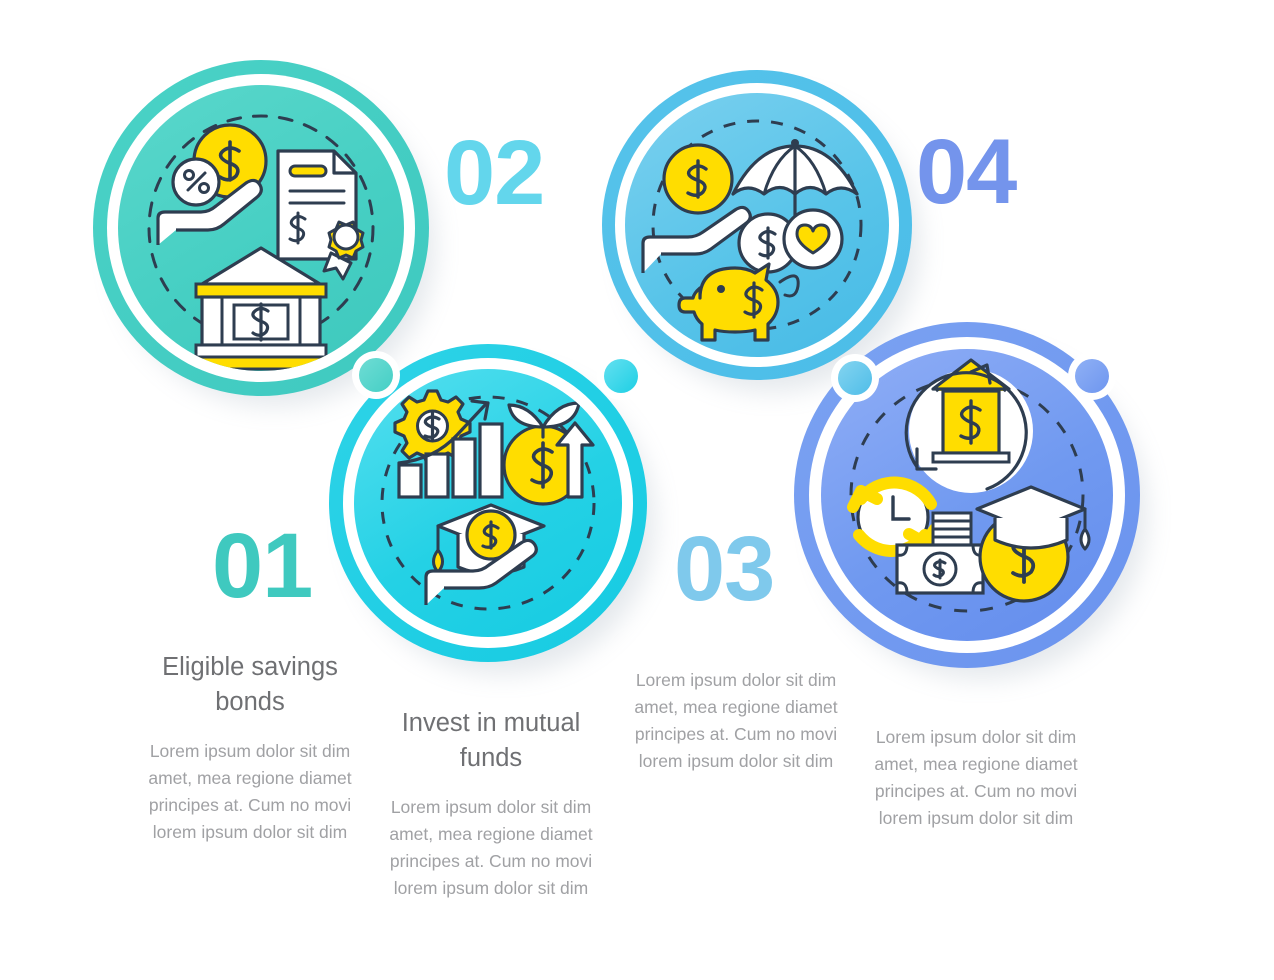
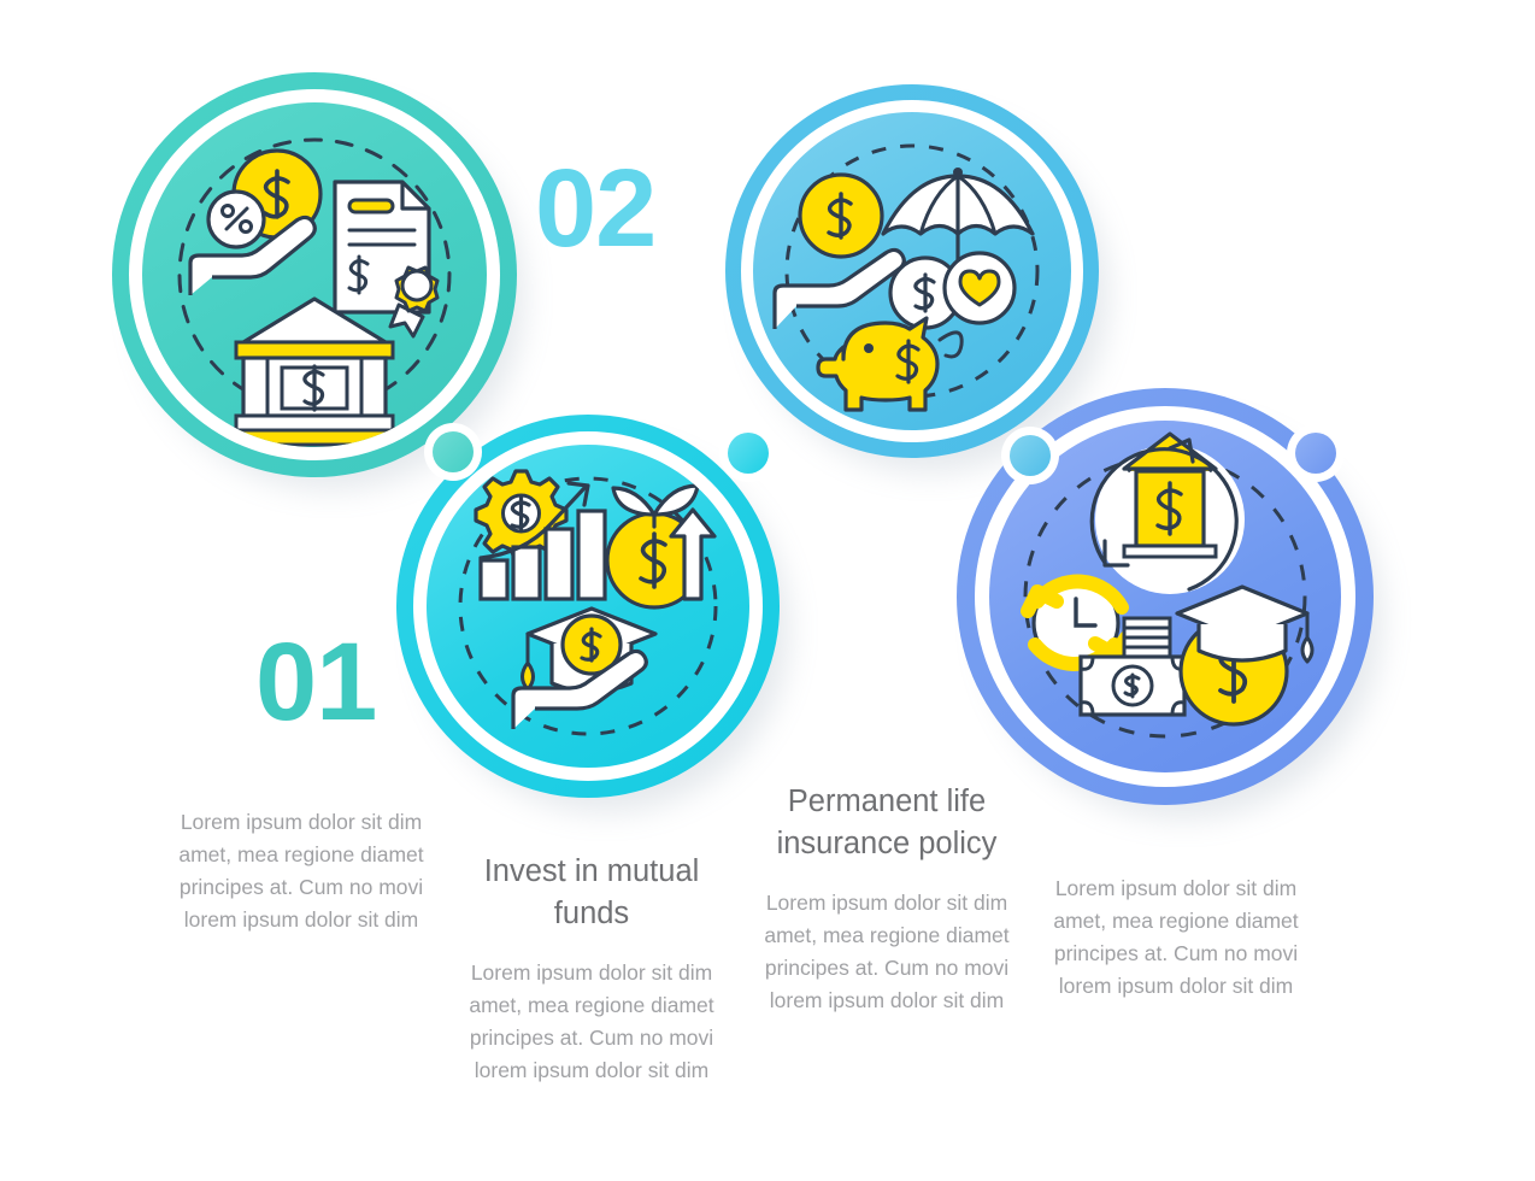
  01
  02
- 03
- 04
- Eligible savings bonds
  Lorem ipsum dolor sit dim amet, mea regione diamet principes at. Cum no movi lorem ipsum dolor sit dim
  Invest in mutual funds
  Lorem ipsum dolor sit dim amet, mea regione diamet principes at. Cum no movi lorem ipsum dolor sit dim
+ Permanent life insurance policy
  Lorem ipsum dolor sit dim amet, mea regione diamet principes at. Cum no movi lorem ipsum dolor sit dim
  Lorem ipsum dolor sit dim amet, mea regione diamet principes at. Cum no movi lorem ipsum dolor sit dim
